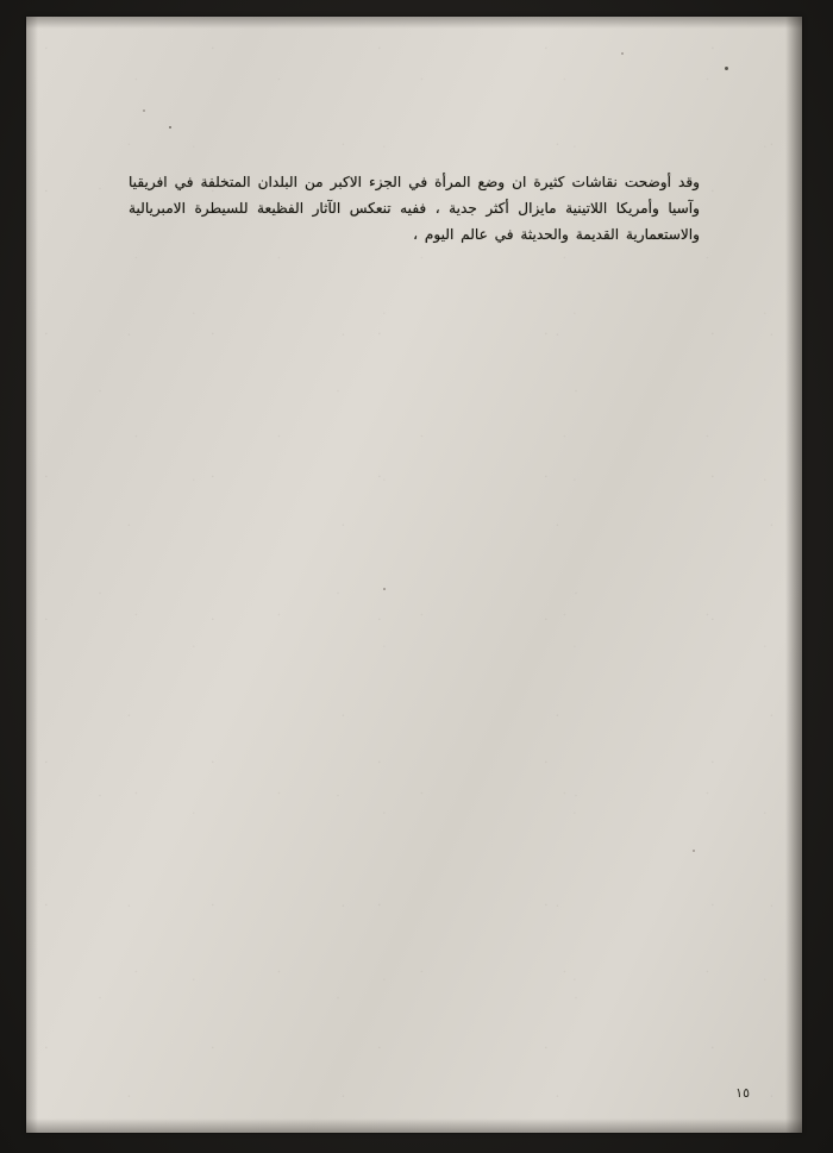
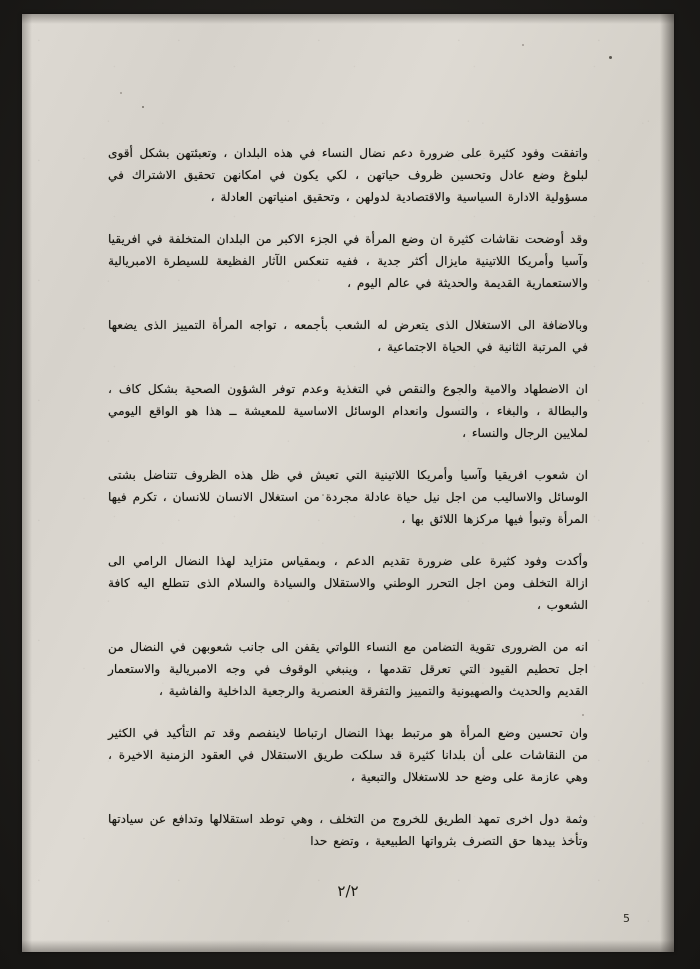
+ واتفقت وفود كثيرة على ضرورة دعم نضال النساء في هذه البلدان ، وتعبئتهن بشكل أقوى لبلوغ وضع عادل وتحسين ظروف حياتهن ، لكي يكون في امكانهن تحقيق الاشتراك في مسؤولية الادارة السياسية والاقتصادية لدولهن ، وتحقيق امنياتهن العادلة ،
  وقد أوضحت نقاشات كثيرة ان وضع المرأة في الجزء الاكبر من البلدان المتخلفة في افريقيا وآسيا وأمريكا اللاتينية مايزال أكثر جدية ، ففيه تنعكس الآثار الفظيعة للسيطرة الامبريالية والاستعمارية القديمة والحديثة في عالم اليوم ،
+ وبالاضافة الى الاستغلال الذى يتعرض له الشعب بأجمعه ، تواجه المرأة التمييز الذى يضعها في المرتبة الثانية في الحياة الاجتماعية ،
+ ان الاضطهاد والامية والجوع والنقص في التغذية وعدم توفر الشؤون الصحية بشكل كاف ، والبطالة ، والبغاء ، والتسول وانعدام الوسائل الاساسية للمعيشة ــ هذا هو الواقع اليومي لملايين الرجال والنساء ،
+ ان شعوب افريقيا وآسيا وأمريكا اللاتينية التي تعيش في ظل هذه الظروف تتناضل بشتى الوسائل والاساليب من اجل نيل حياة عادلة مجردة من استغلال الانسان للانسان ، تكرم فيها المرأة وتبوأ فيها مركزها اللائق بها ،
+ وأكدت وفود كثيرة على ضرورة تقديم الدعم ، وبمقياس متزايد لهذا النضال الرامي الى ازالة التخلف ومن اجل التحرر الوطني والاستقلال والسيادة والسلام الذى تتطلع اليه كافة الشعوب ،
+ انه من الضرورى تقوية التضامن مع النساء اللواتي يقفن الى جانب شعوبهن في النضال من اجل تحطيم القيود التي تعرقل تقدمها ، وينبغي الوقوف في وجه الامبريالية والاستعمار القديم والحديث والصهيونية والتمييز والتفرقة العنصرية والرجعية الداخلية والفاشية ،
+ وان تحسين وضع المرأة هو مرتبط بهذا النضال ارتباطا لاينفصم وقد تم التأكيد في الكثير من النقاشات على أن بلدانا كثيرة قد سلكت طريق الاستقلال في العقود الزمنية الاخيرة ، وهي عازمة على وضع حد للاستغلال والتبعية ،
+ وثمة دول اخرى تمهد الطريق للخروج من التخلف ، وهي توطد استقلالها وتدافع عن سيادتها وتأخذ بيدها حق التصرف بثرواتها الطبيعية ، وتضع حدا
+ ٢/٢
- ١٥
+ 5
